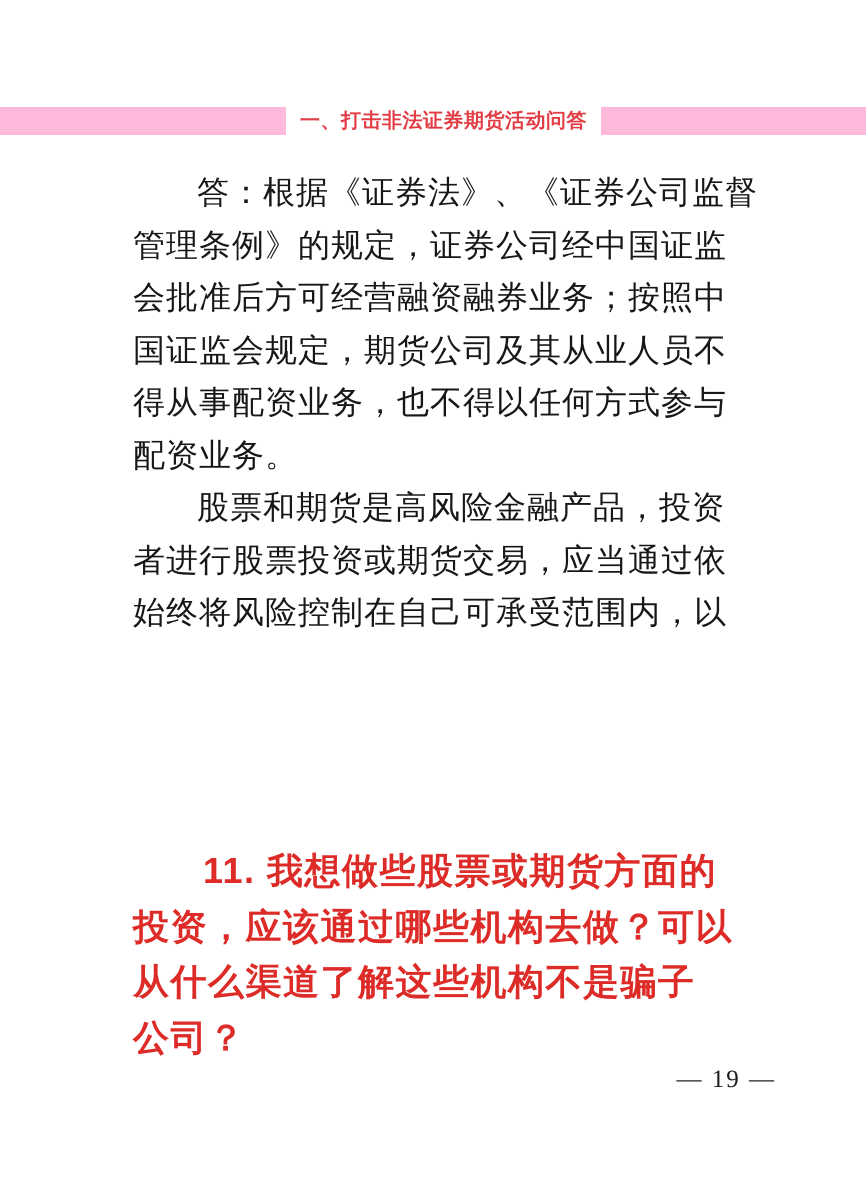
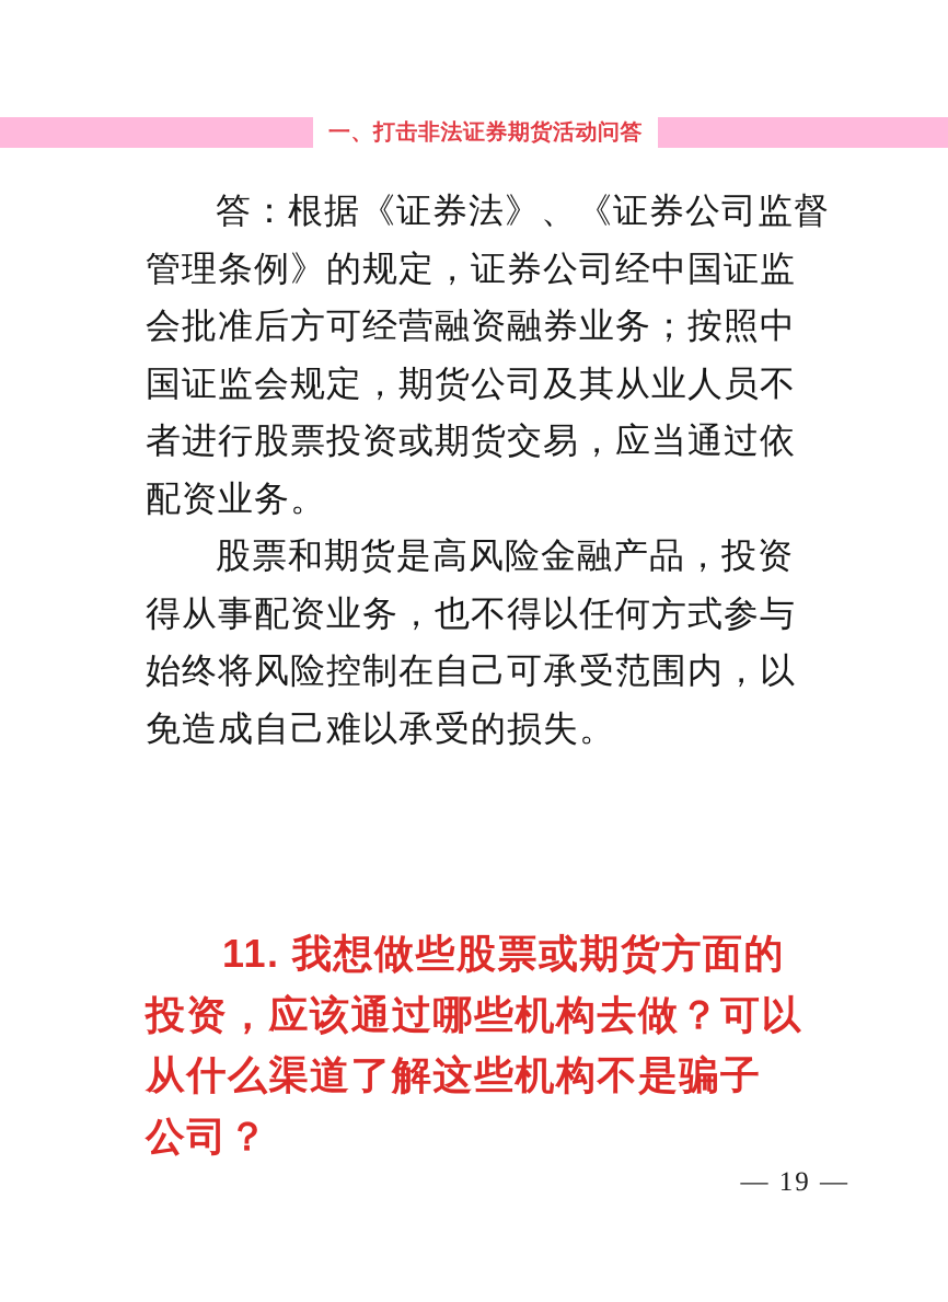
  一、打击非法证券期货活动问答
  答：根据《证券法》、《证券公司监督
  管理条例》的规定，证券公司经中国证监
  会批准后方可经营融资融券业务；按照中
  国证监会规定，期货公司及其从业人员不
- 得从事配资业务，也不得以任何方式参与
+ 者进行股票投资或期货交易，应当通过依
  配资业务。
  股票和期货是高风险金融产品，投资
- 者进行股票投资或期货交易，应当通过依
+ 得从事配资业务，也不得以任何方式参与
  始终将风险控制在自己可承受范围内，以
+ 免造成自己难以承受的损失。
  11. 我想做些股票或期货方面的
  投资，应该通过哪些机构去做？可以
  从什么渠道了解这些机构不是骗子
  公司？
  — 19 —
